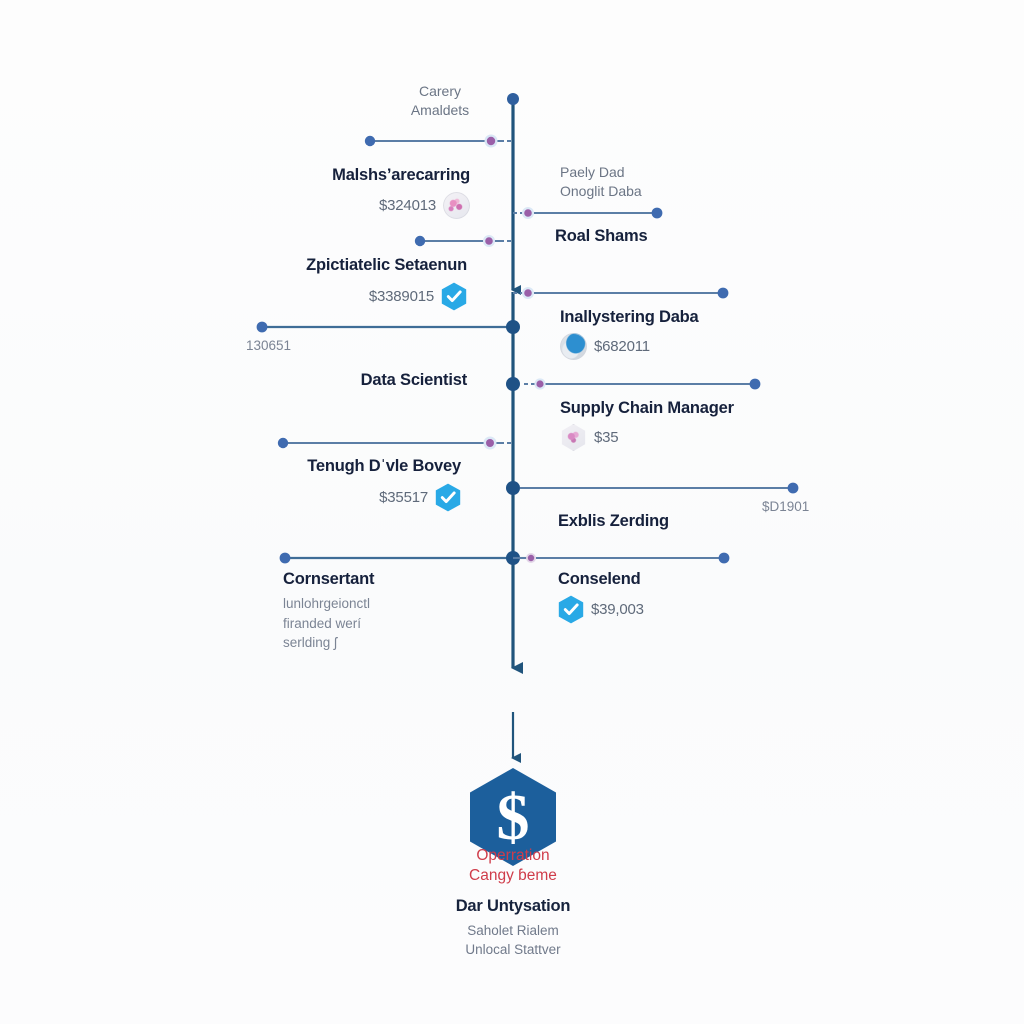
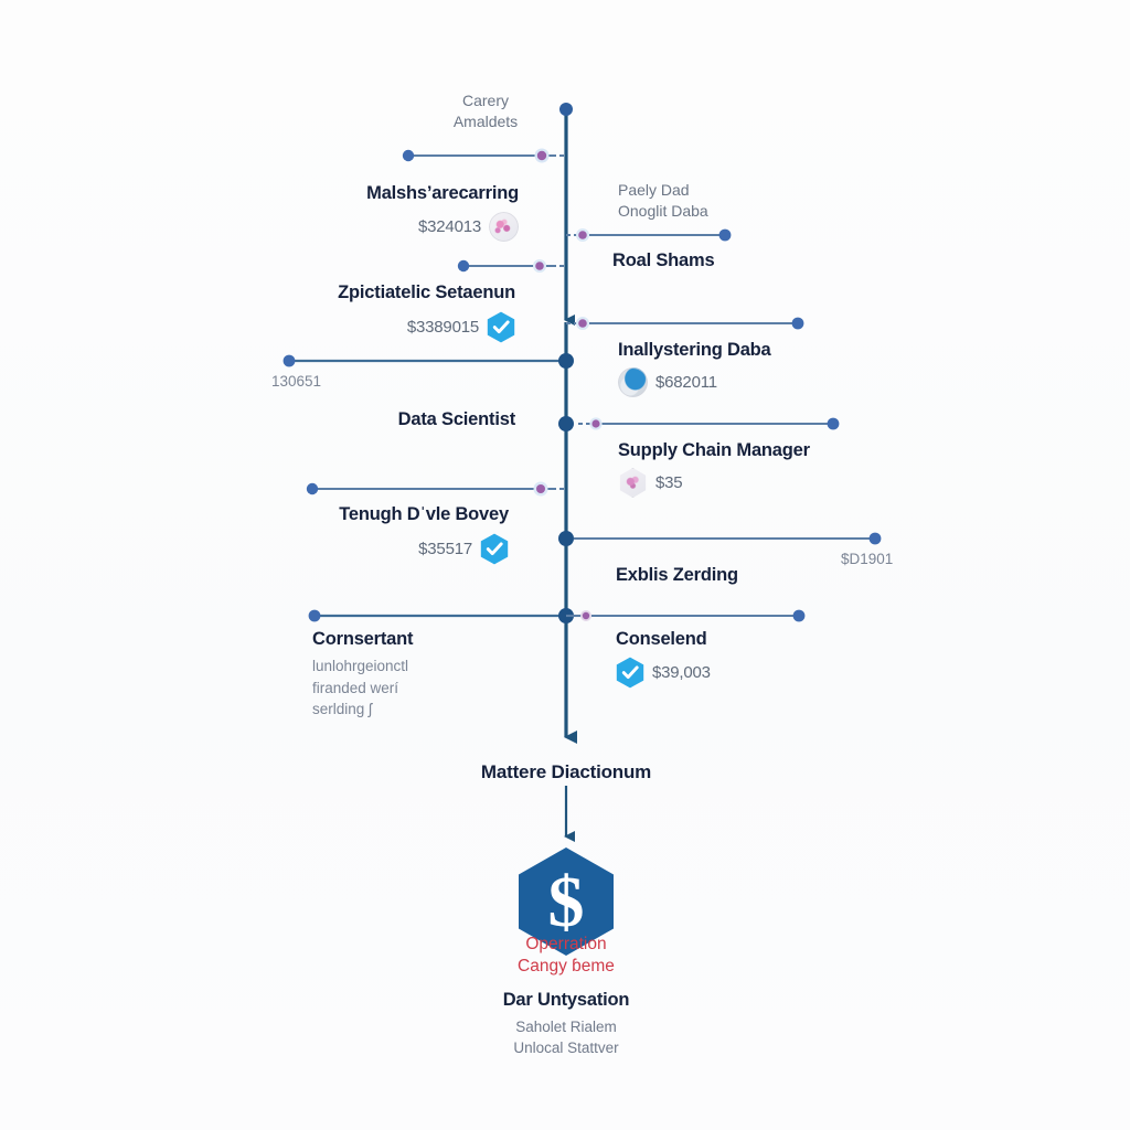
  Carery
  Amaldets
  Malshs’arecarring
  $324013
  Zpictiatelic Setaenun
  $3389015
  130651
  Data Scientist
  Tenugh Dˈvle Bovey
  $35517
  Cornsertant
  lunlohrgeionctl
  firanded werí
  serlding ʃ
  Paely Dad
  Onoglit Daba
  Roal Shams
  Inallystering Daba
  $682011
  Supply Chain Manager
  $35
  $D1901
  Exblis Zerding
  Conselend
  $39,003
+ Mattere Diactionum
  $
  Operration
  Cangy ɓeme
  Dar Untysation
  Saholet Rialem
  Unlocal Stattver
